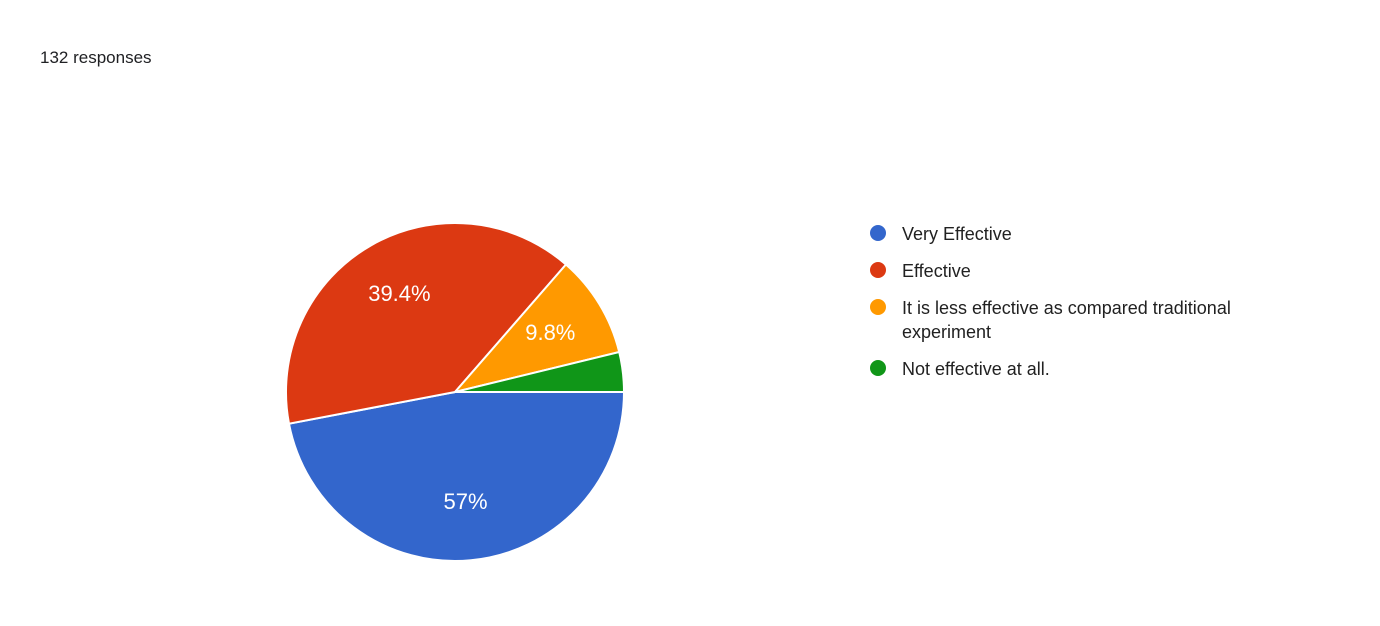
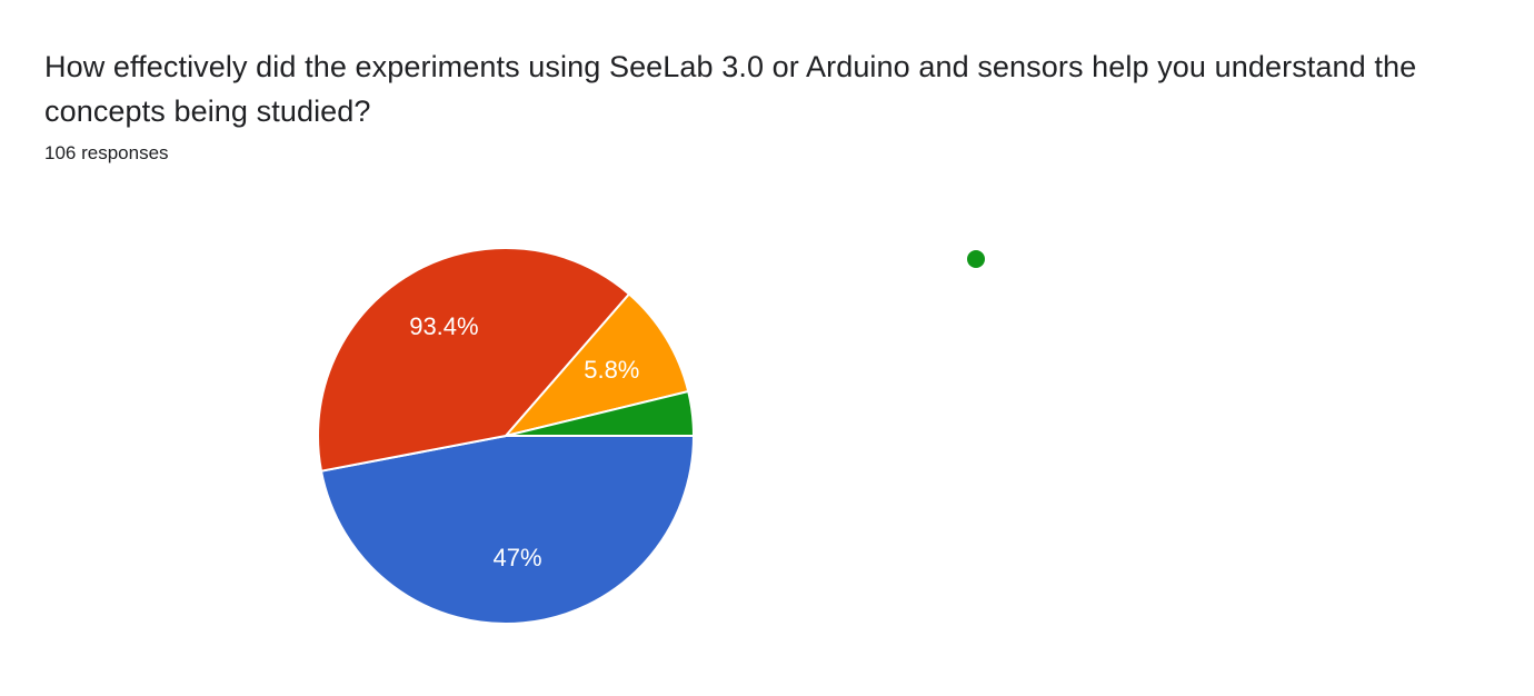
+ How effectively did the experiments using SeeLab 3.0 or Arduino and sensors help you understand the concepts being studied?
- 132 responses
+ 106 responses
- 57%
+ 47%
- 39.4%
+ 93.4%
- 9.8%
+ 5.8%
- Very Effective
- Effective
- It is less effective as compared traditional experiment
- Not effective at all.
